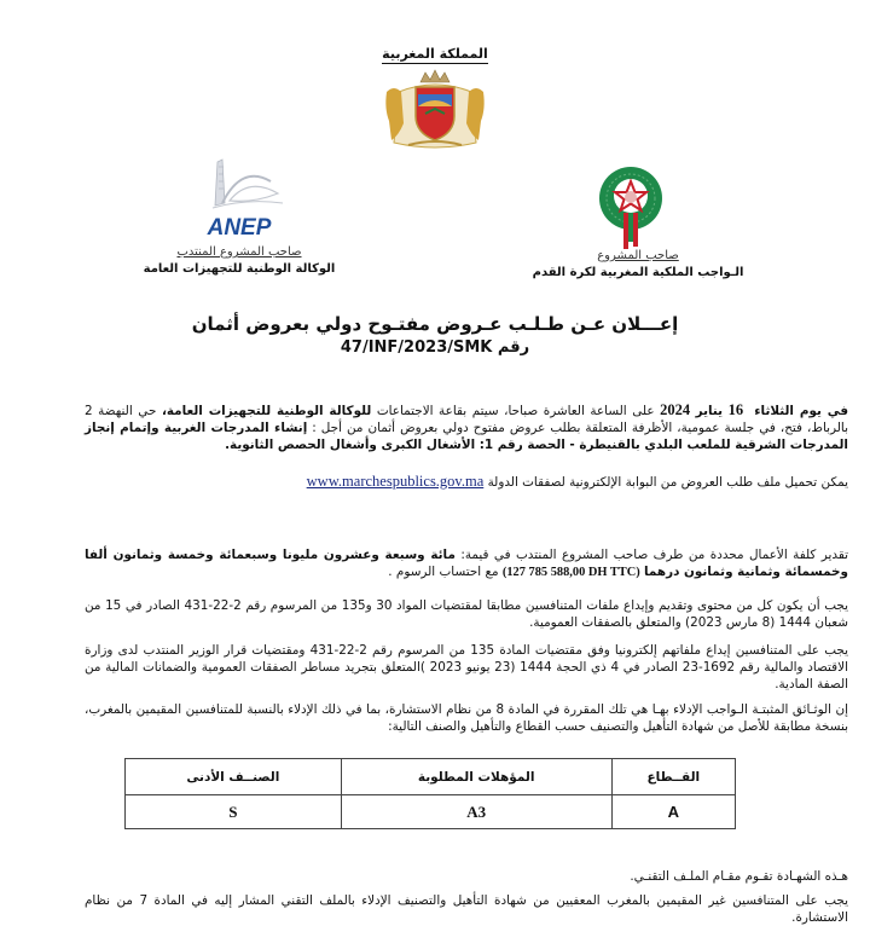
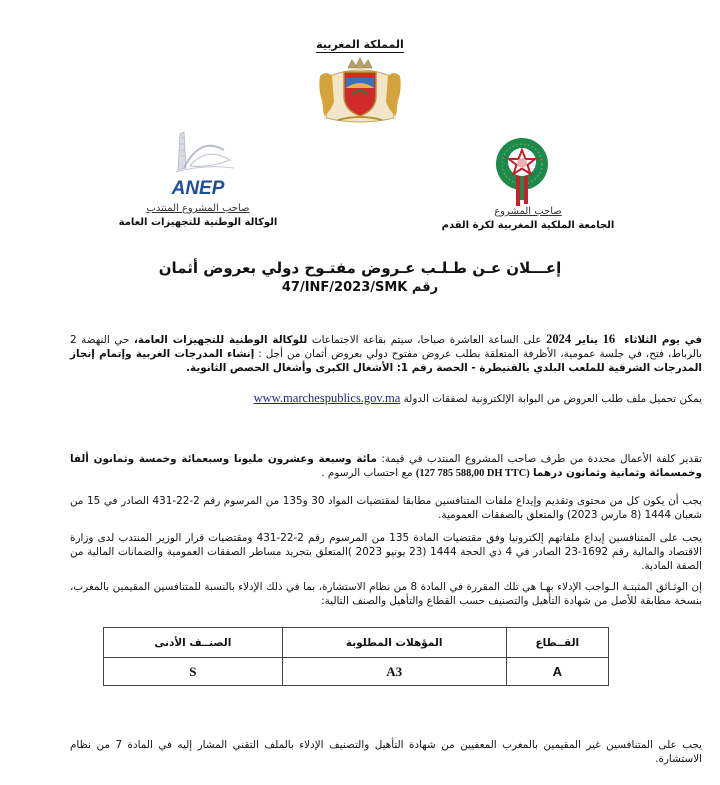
  المملكة المغربية
  ANEP
  صاحب المشروع المنتدب
  الوكالة الوطنية للتجهيزات العامة
  صاحب المشروع
- الـواجب الملكية المغربية لكرة القدم
+ الجامعة الملكية المغربية لكرة القدم
  إعـــلان عـن طـلـب عـروض مفتـوح دولي بعروض أثمان
  رقم 47/INF/2023/SMK
  في يوم الثلاثاء 16 يناير 2024 على الساعة العاشرة صباحا، سيتم بقاعة الاجتماعات للوكالة الوطنية للتجهيزات العامة، حي النهضة 2 بالرباط، فتح، في جلسة عمومية، الأظرفة المتعلقة بطلب عروض مفتوح دولي بعروض أثمان من أجل : إنشاء المدرجات الغربية وإتمام إنجاز المدرجات الشرقية للملعب البلدي بالقنيطرة - الحصة رقم 1: الأشغال الكبرى وأشغال الحصص الثانوية.
  يمكن تحميل ملف طلب العروض من البوابة الإلكترونية لصفقات الدولة www.marchespublics.gov.ma
  تقدير كلفة الأعمال محددة من طرف صاحب المشروع المنتدب في قيمة: مائة وسبعة وعشرون مليونا وسبعمائة وخمسة وثمانون ألفا وخمسمائة وثمانية وثمانون درهما (127 785 588,00 DH TTC) مع احتساب الرسوم .
  يجب أن يكون كل من محتوى وتقديم وإيداع ملفات المتنافسين مطابقا لمقتضيات المواد 30 و135 من المرسوم رقم 2-22-431 الصادر في 15 من شعبان 1444 (8 مارس 2023) والمتعلق بالصفقات العمومية.
  يجب على المتنافسين إيداع ملفاتهم إلكترونيا وفق مقتضيات المادة 135 من المرسوم رقم 2-22-431 ومقتضيات قرار الوزير المنتدب لدى وزارة الاقتصاد والمالية رقم 1692-23 الصادر في 4 ذي الحجة 1444 (23 يونيو 2023 )المتعلق بتجريد مساطر الصفقات العمومية والضمانات المالية من الصفة المادية.
  إن الوثـائق المثبتـة الـواجب الإدلاء بهـا هي تلك المقررة في المادة 8 من نظام الاستشارة، بما في ذلك الإدلاء بالنسبة للمتنافسين المقيمين بالمغرب، بنسخة مطابقة للأصل من شهادة التأهيل والتصنيف حسب القطاع والتأهيل والصنف التالية:
  القــطاع	المؤهلات المطلوبة	الصنــف الأدنى
  A	A3	S
- هـذه الشهـادة تقـوم مقـام الملـف التقنـي.
  يجب على المتنافسين غير المقيمين بالمغرب المعفيين من شهادة التأهيل والتصنيف الإدلاء بالملف التقني المشار إليه في المادة 7 من نظام الاستشارة.
